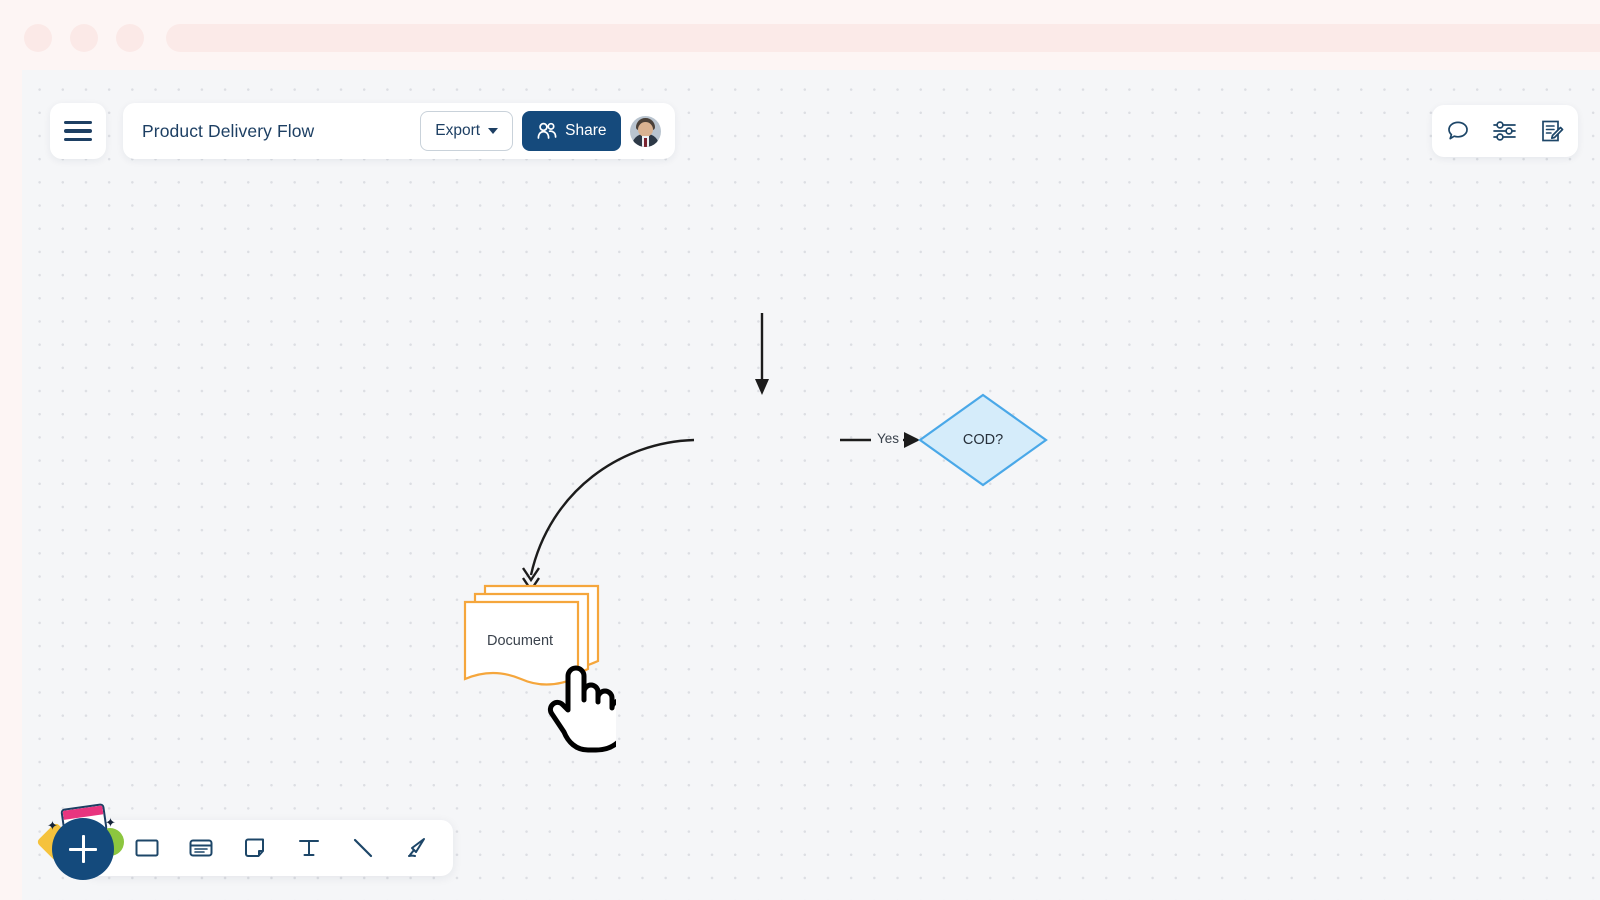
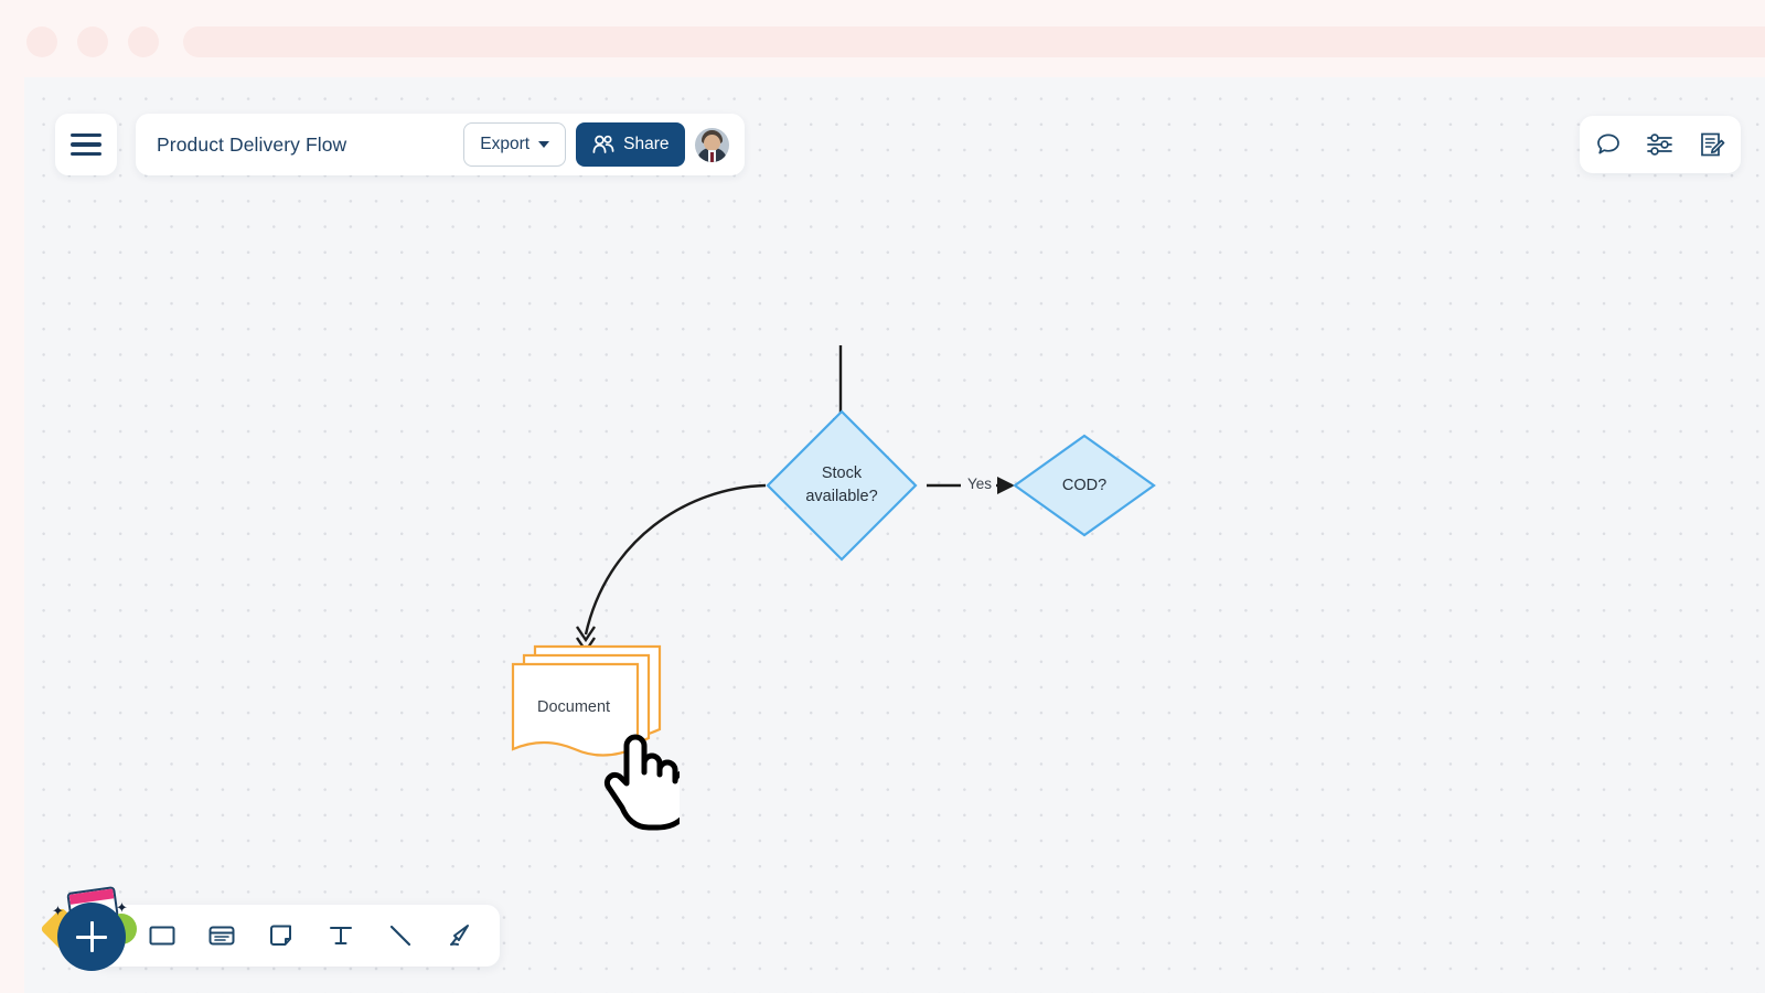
  Yes
  Document
+ Stock
+ available?
  COD?
  Product Delivery Flow
  Export
  Share
  ✦
  ✦
